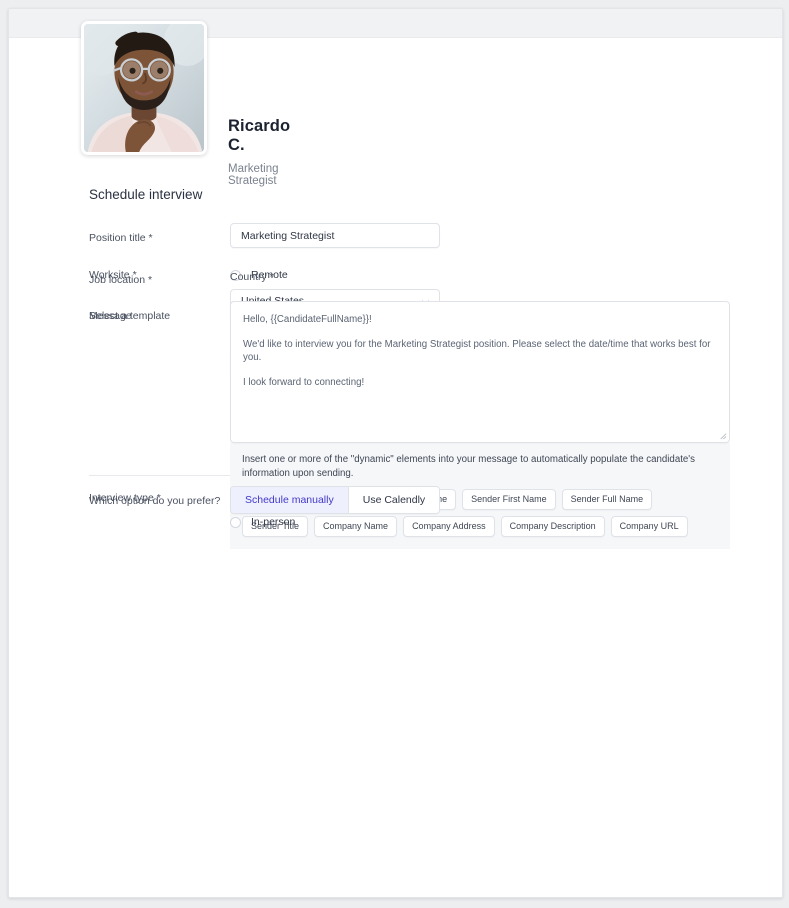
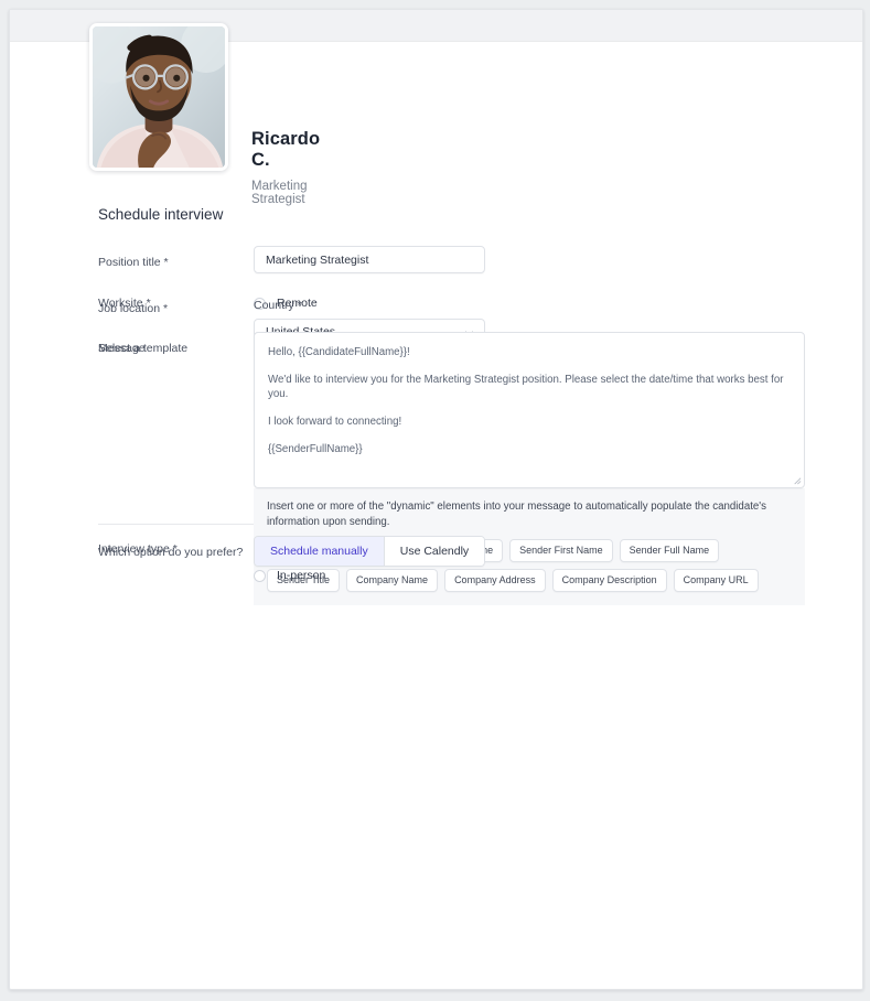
  Ricardo C.
  Marketing Strategist
  Schedule interview
  Position title *
  Marketing Strategist
  Worksite *
  Remote
  Job location *
  Country *
  Select a template
  Message
  Hello, {{CandidateFullName}}!
  We'd like to interview you for the Marketing Strategist position. Please select the date/time that works best for you.
  I look forward to connecting!
+ {{SenderFullName}}
  Insert one or more of the "dynamic" elements into your message to automatically populate the candidate's information upon sending.
  Sender First Name
  Sender Full Name
  Sender Title
  Company Name
  Company Address
  Company Description
  Company URL
  Interview type *
  In-person
  Which option do you prefer?
  Schedule manually
  Use Calendly
